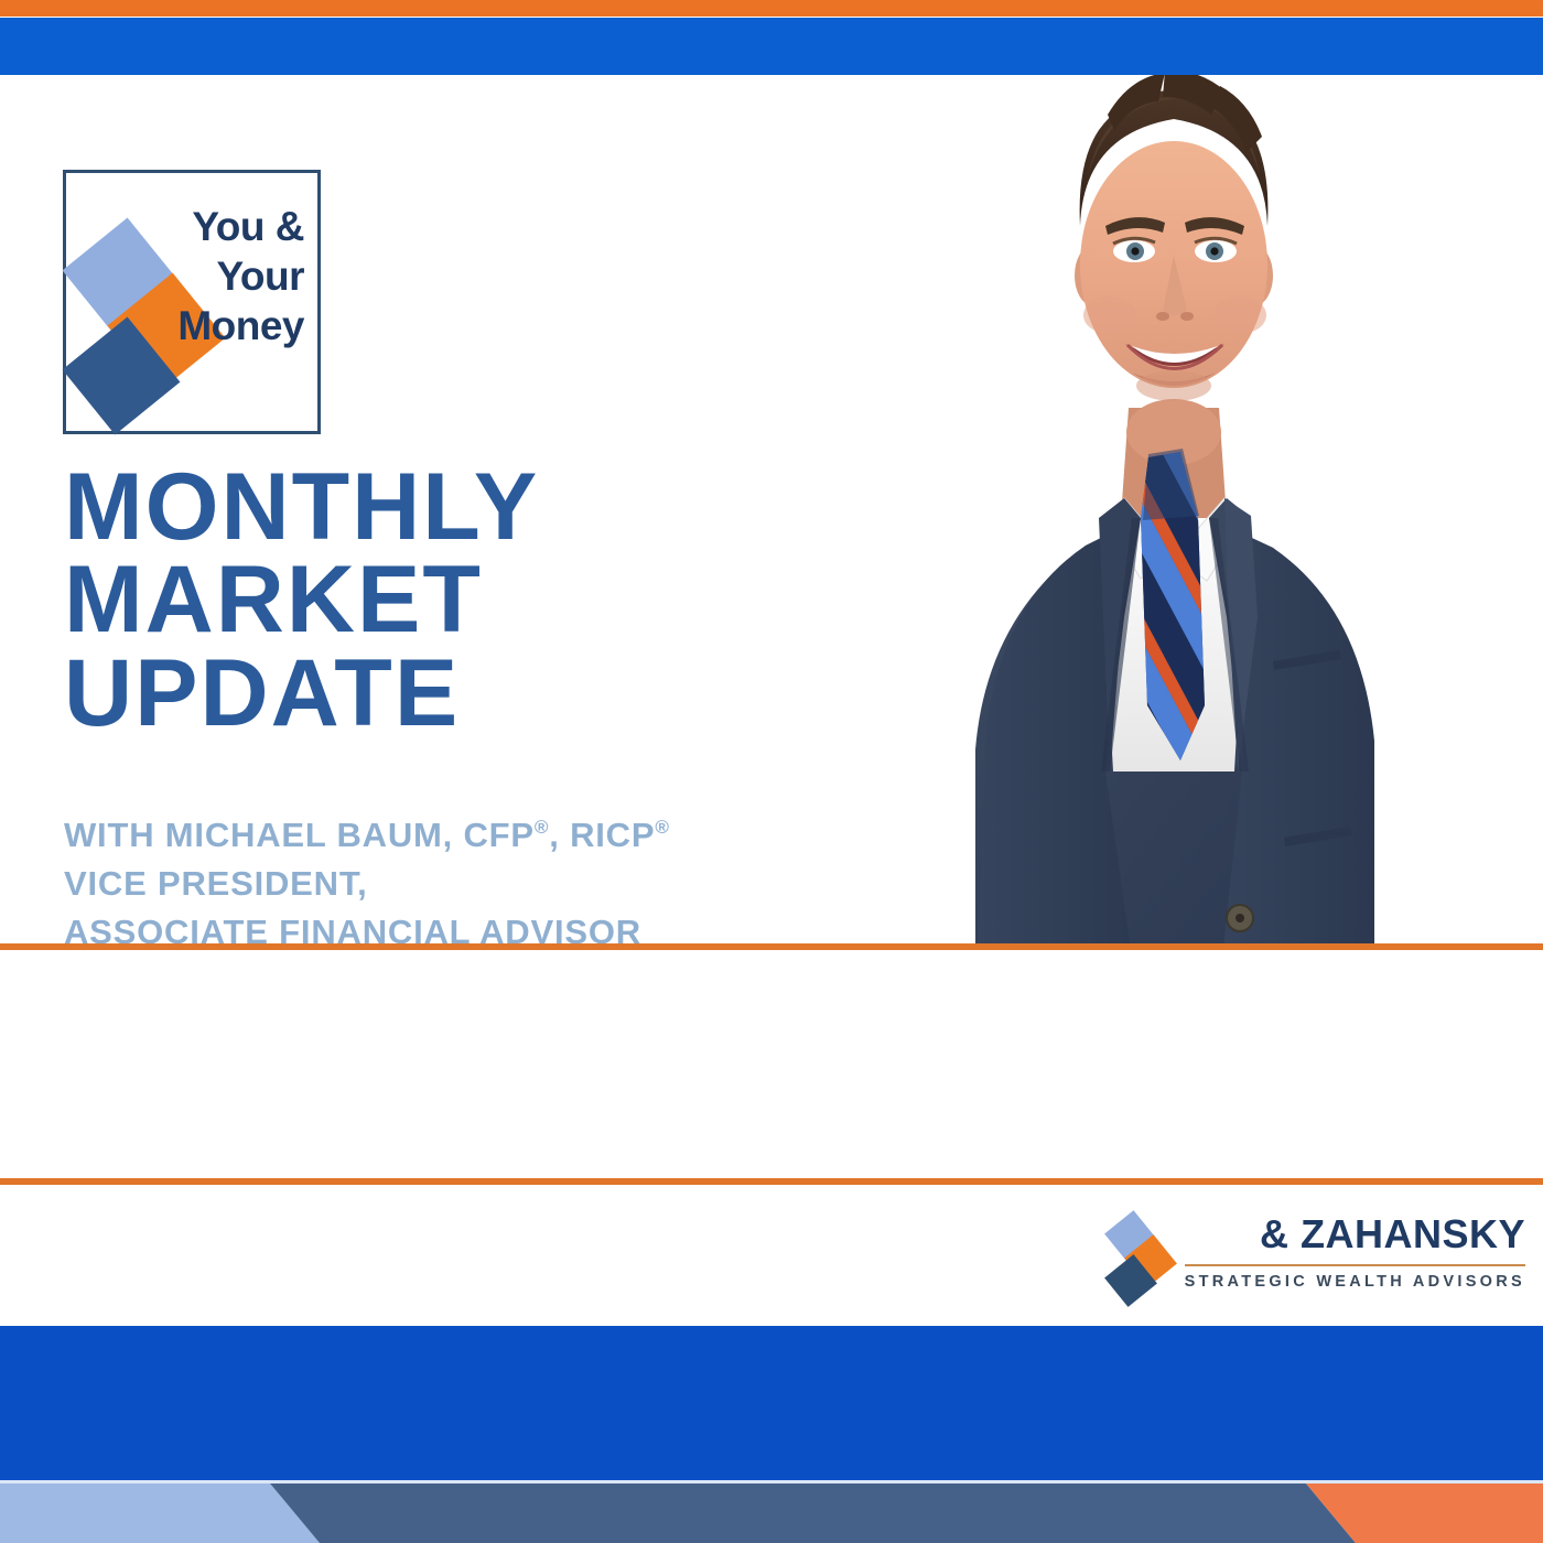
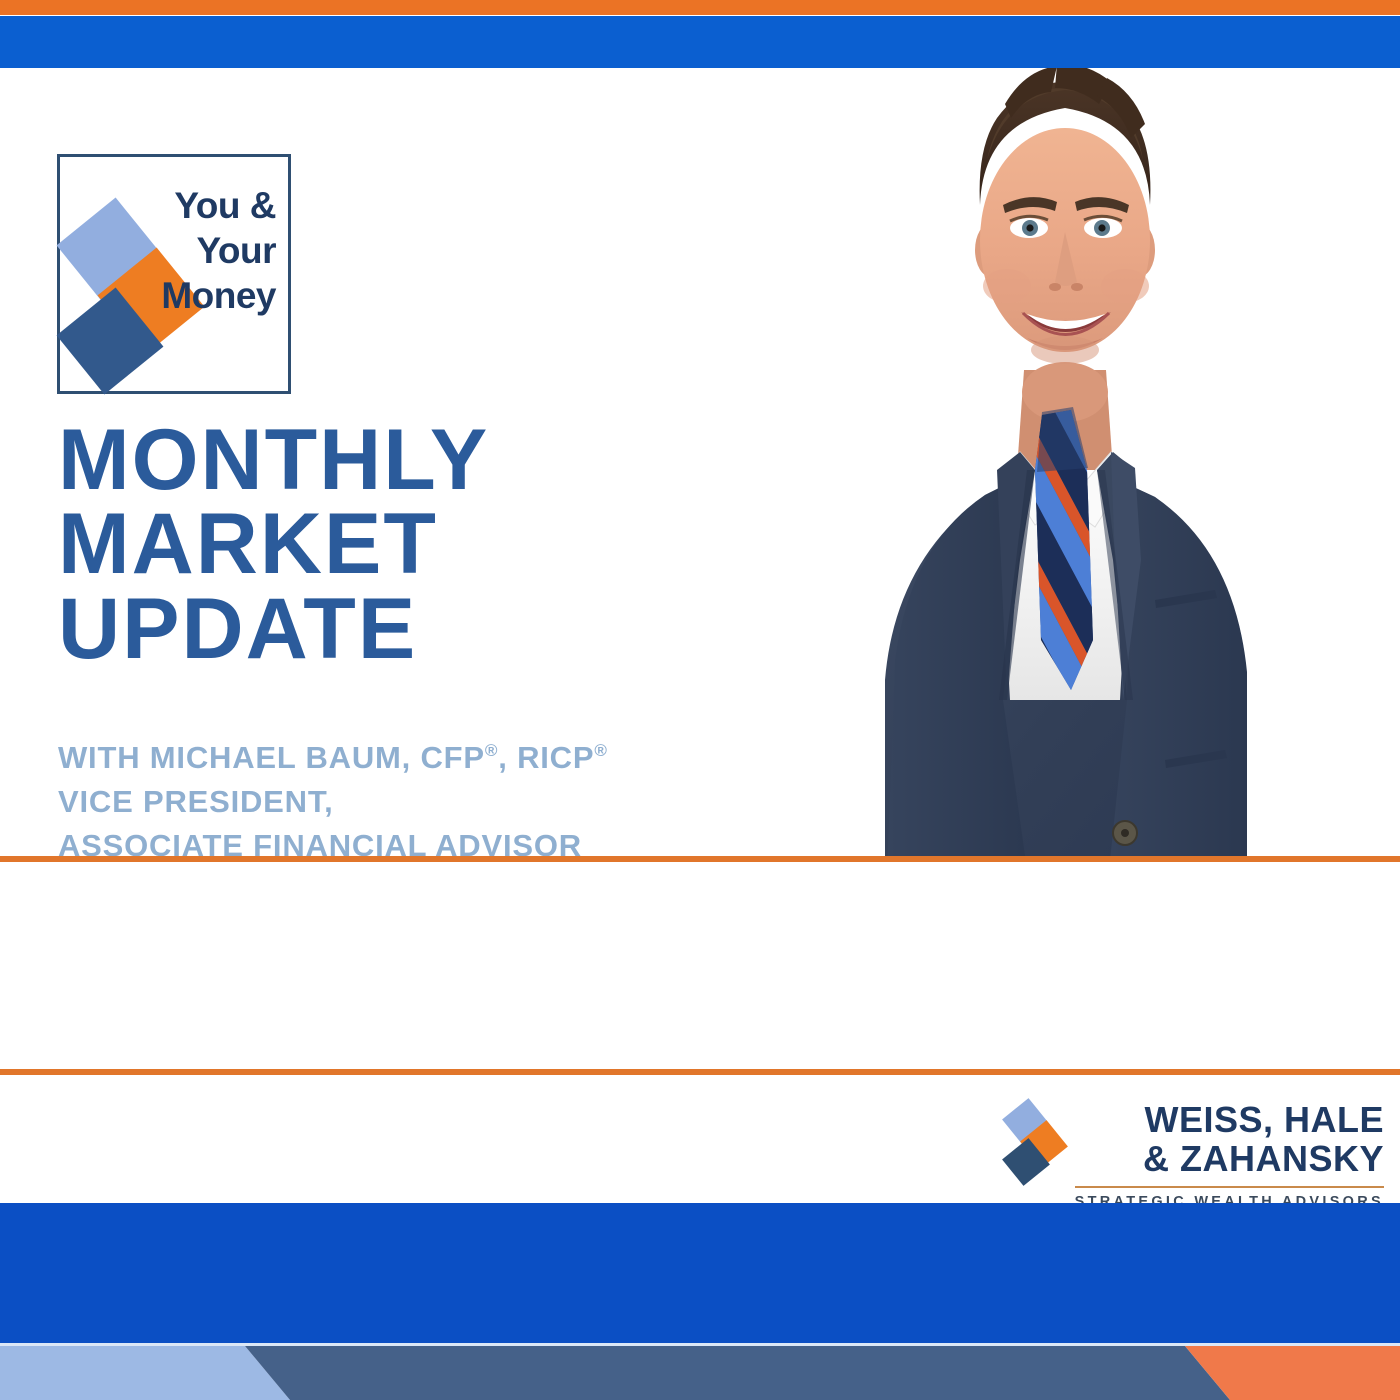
  You &
  Your
  Money
  MONTHLY
  MARKET
  UPDATE
  WITH MICHAEL BAUM, CFP®, RICP®
  VICE PRESIDENT,
  ASSOCIATE FINANCIAL ADVISOR
+ WEISS, HALE
  & ZAHANSKY
  STRATEGIC WEALTH ADVISORS
